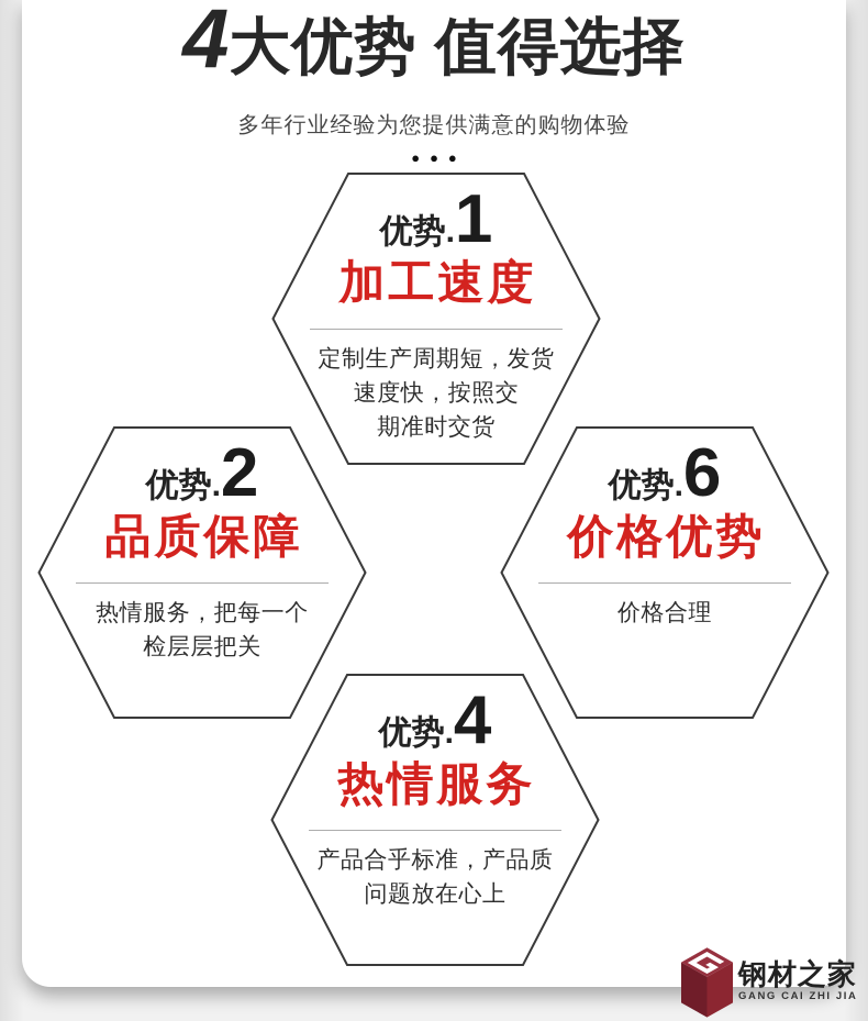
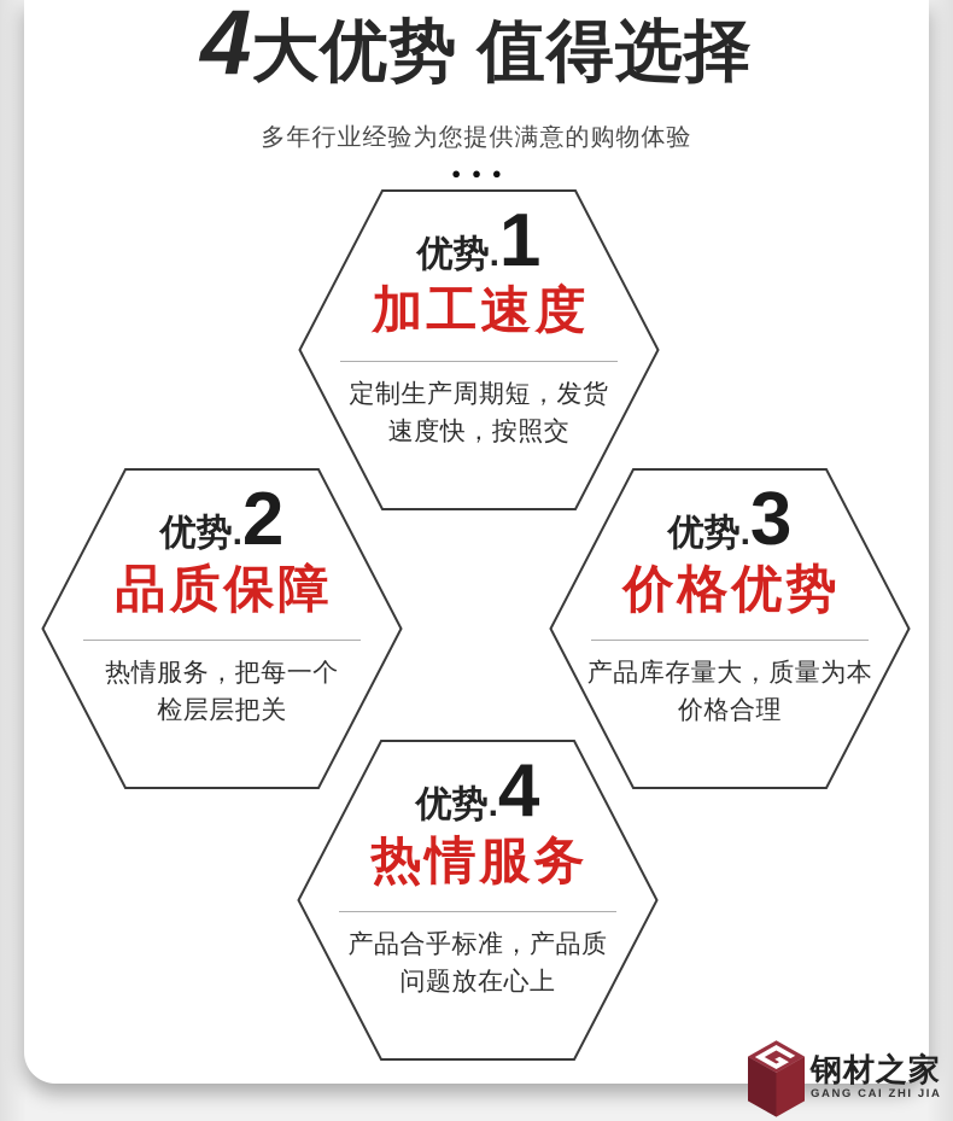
  4大优势 值得选择
  多年行业经验为您提供满意的购物体验
  ●●●
  优势.
  1
  加工速度
  定制生产周期短，发货
  速度快，按照交
- 期准时交货
  优势.
  2
  品质保障
  热情服务，把每一个
  检层层把关
  优势.
- 6
+ 3
  价格优势
+ 产品库存量大，质量为本
  价格合理
  优势.
  4
  热情服务
  产品合乎标准，产品质
  问题放在心上
  钢材之家
  GANG CAI ZHI JIA
